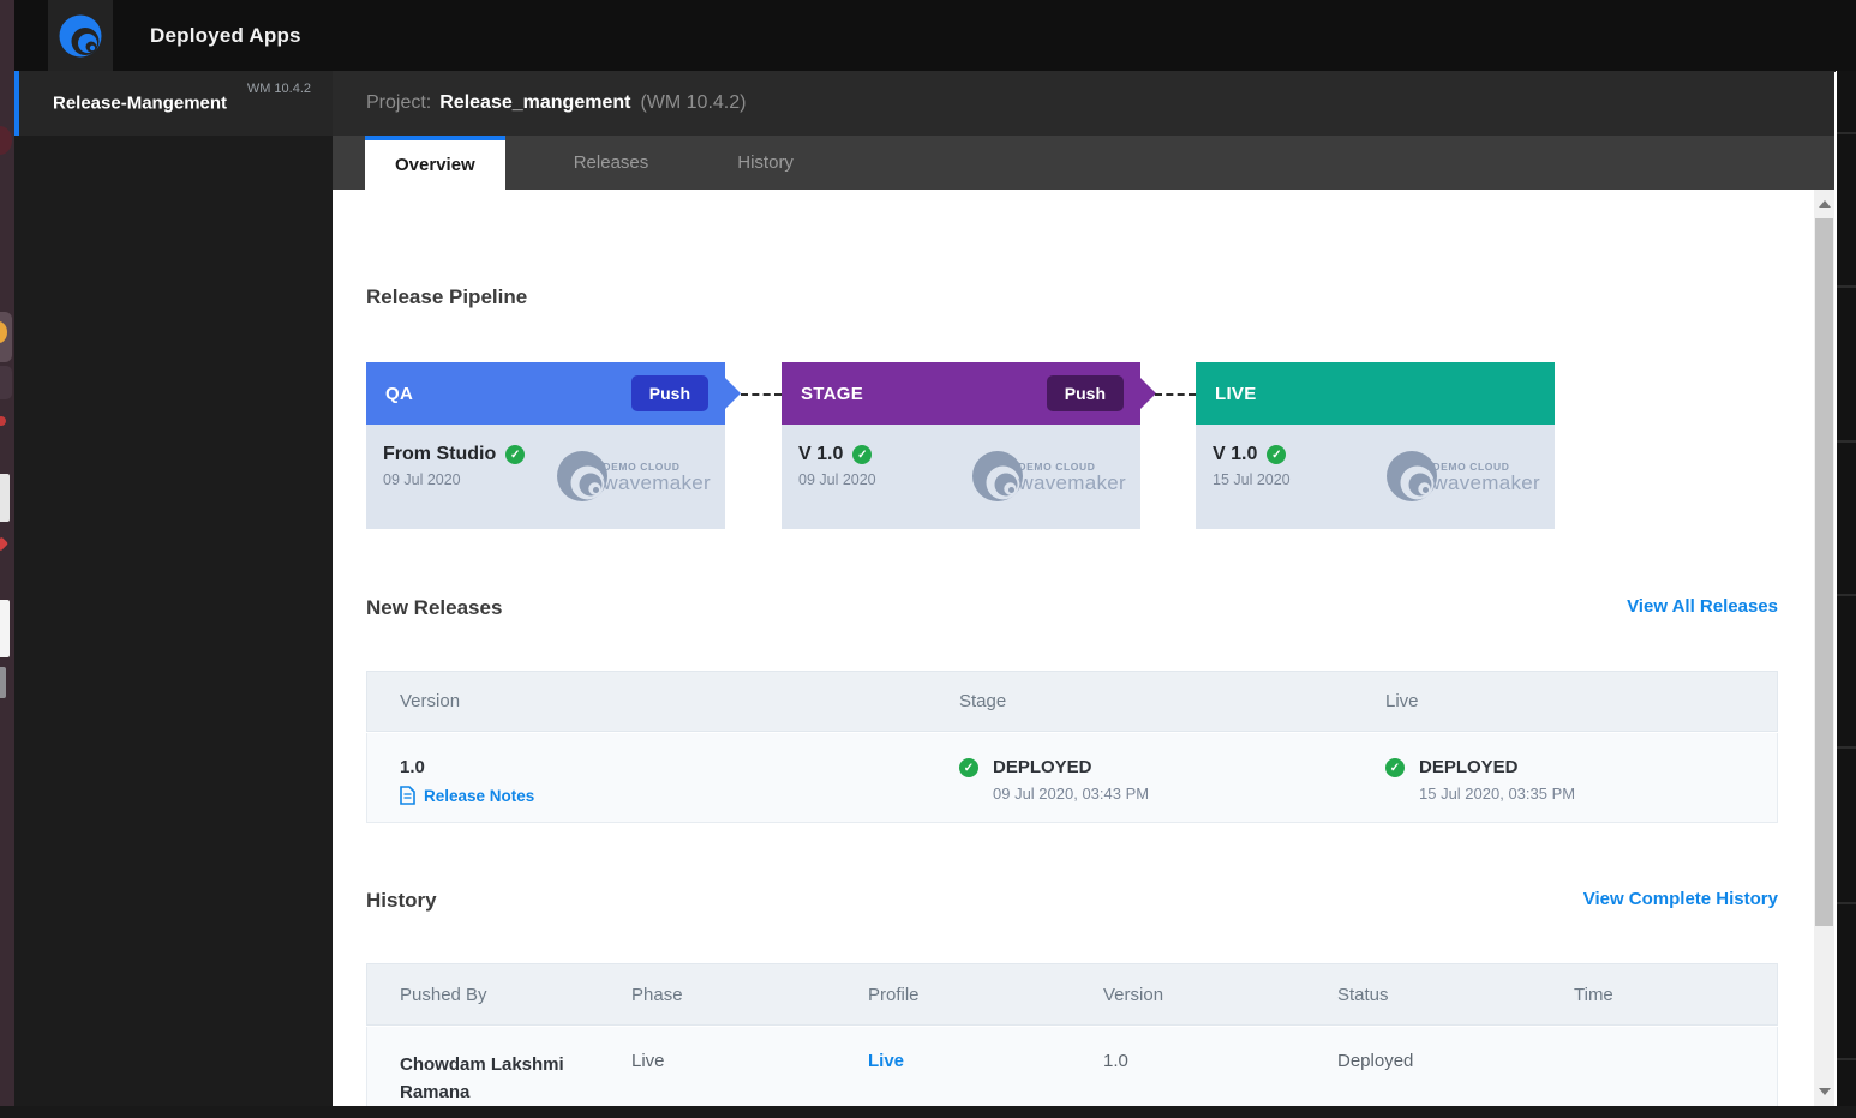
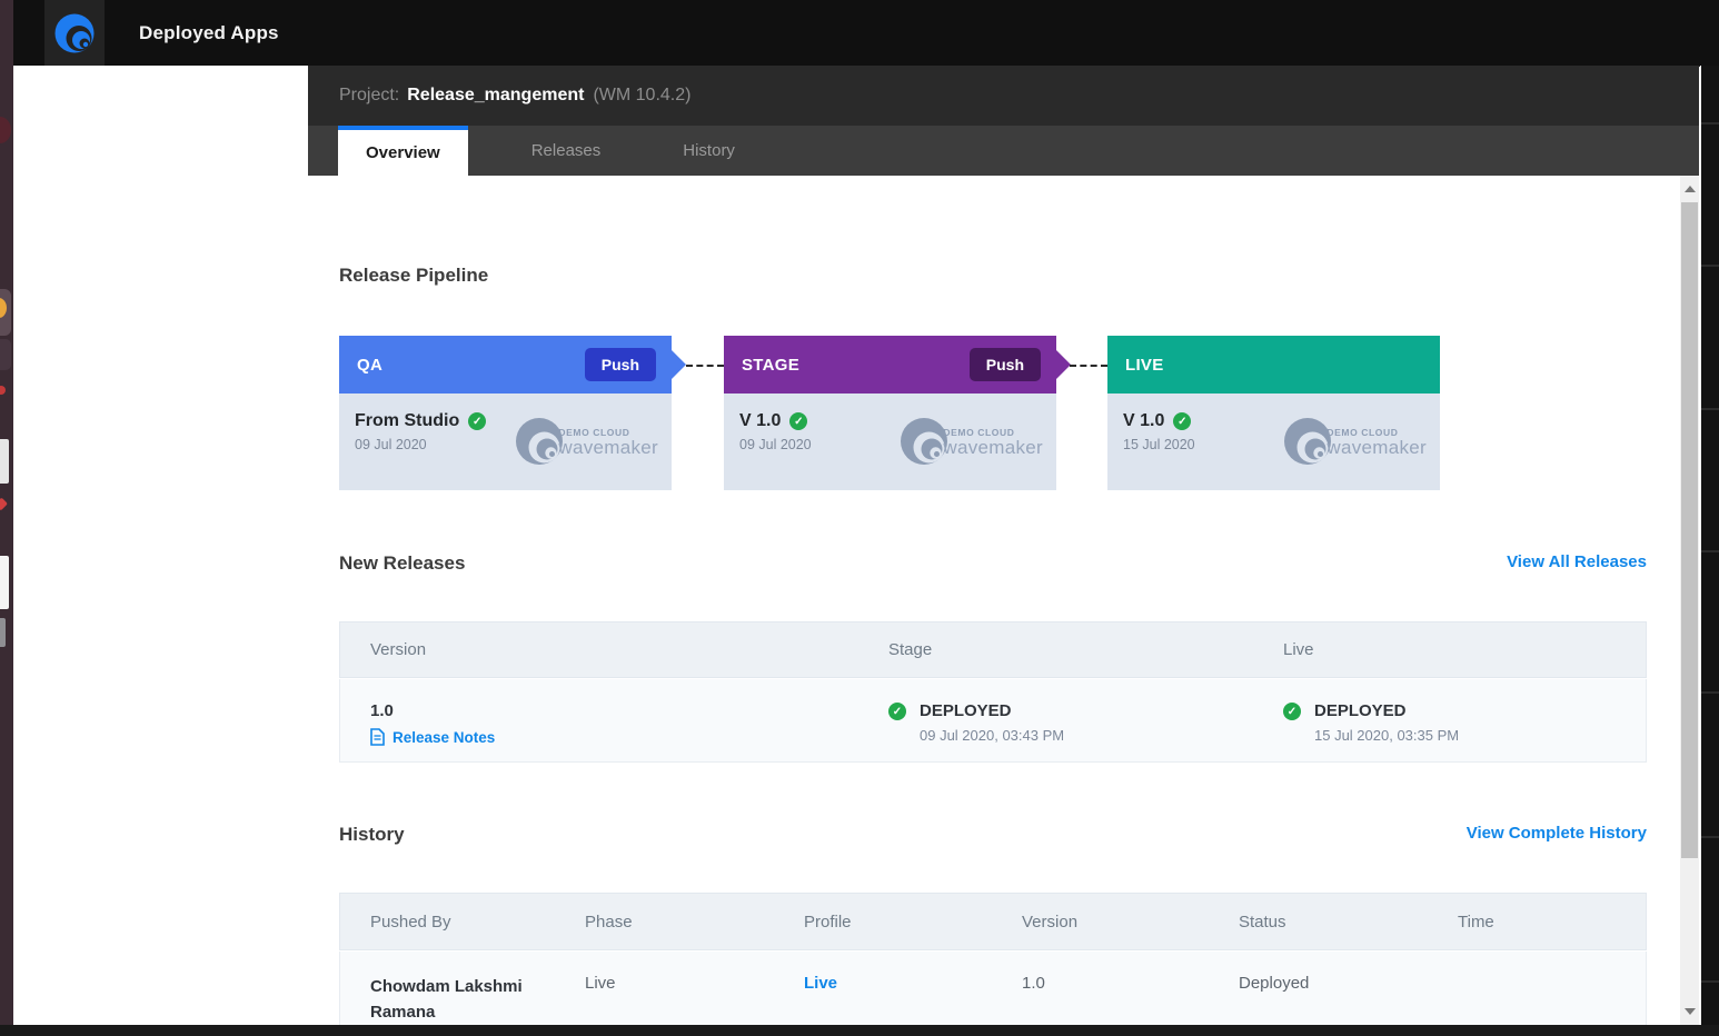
  Deployed Apps
- Release-Mangement
- WM 10.4.2
  Project:
  Release_mangement
  (WM 10.4.2)
  Overview
  Releases
  History
  Release Pipeline
  QA
  Push
  From Studio
  ✓
  09 Jul 2020
  DEMO CLOUD
  wavemaker
  STAGE
  Push
  V 1.0
  ✓
  09 Jul 2020
  DEMO CLOUD
  wavemaker
  LIVE
  V 1.0
  ✓
  15 Jul 2020
  DEMO CLOUD
  wavemaker
  New Releases
  View All Releases
  Version
  Stage
  Live
  1.0
  Release Notes
  ✓
  DEPLOYED
  09 Jul 2020, 03:43 PM
  ✓
  DEPLOYED
  15 Jul 2020, 03:35 PM
  History
  View Complete History
  Pushed By
  Phase
  Profile
  Version
  Status
  Time
  Chowdam Lakshmi Ramana
  Live
  Live
  1.0
  Deployed
